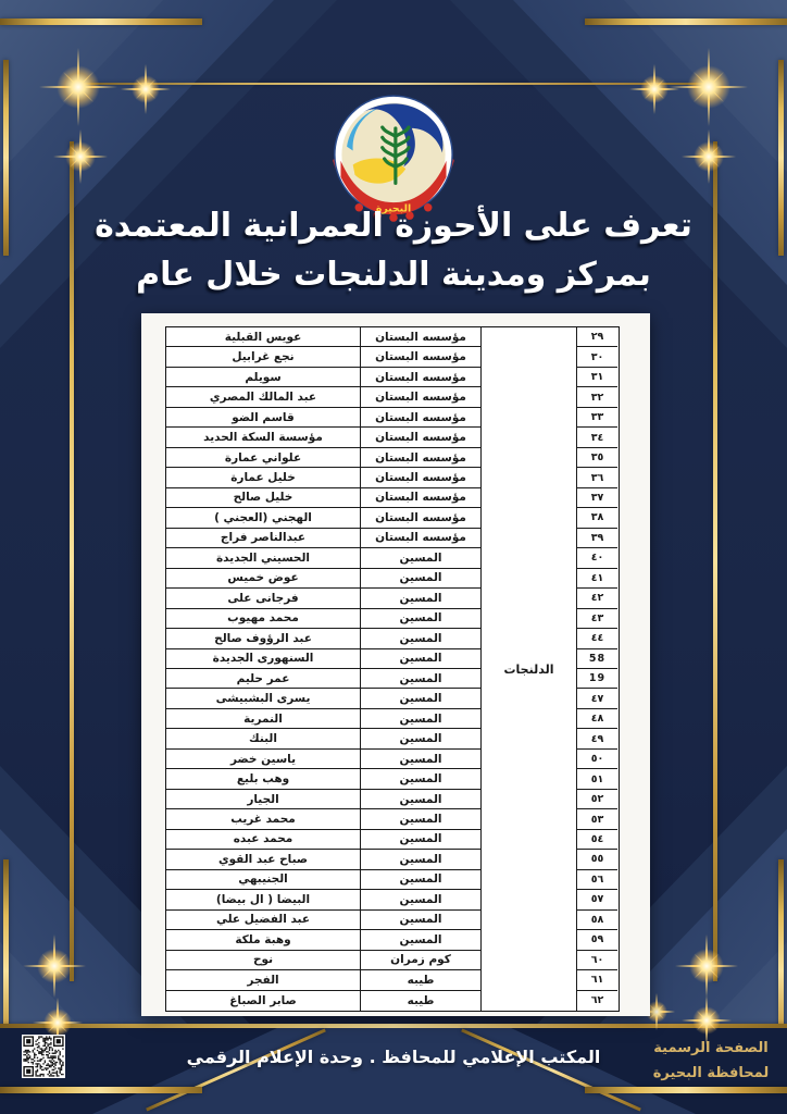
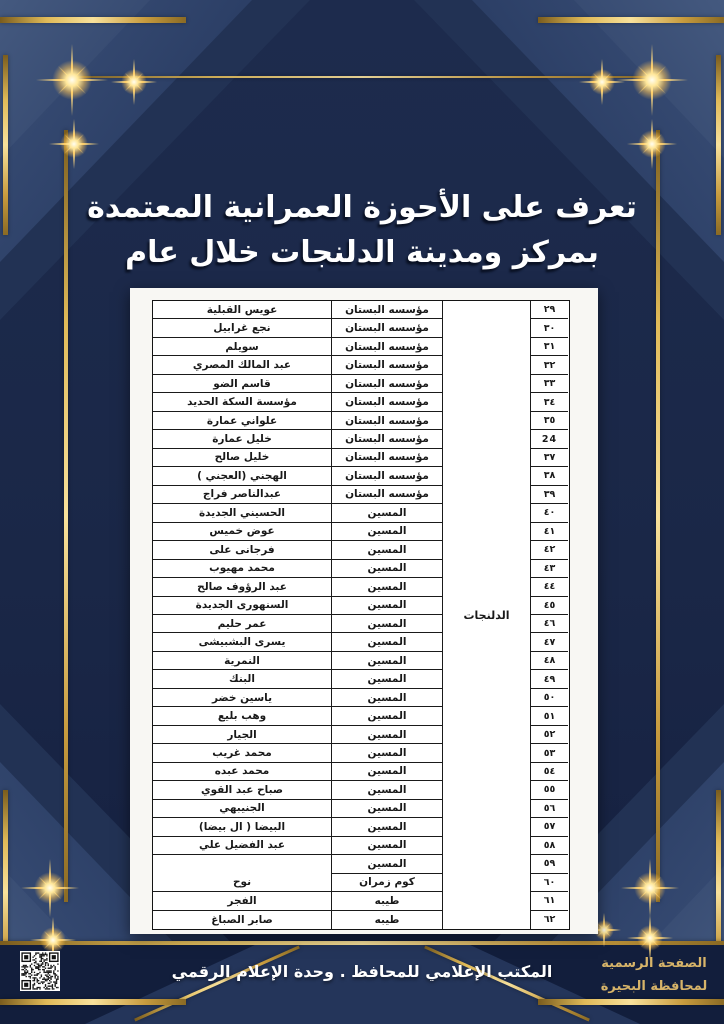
- البحيرة
  تعرف على الأحوزة العمرانية المعتمدة
  بمركز ومدينة الدلنجات خلال عام
  الدلنجات
  عويس القبلية
  مؤسسه البستان
  ٢٩
  نجع غرابيل
  مؤسسه البستان
  ٣٠
  سويلم
  مؤسسه البستان
  ٣١
  عبد المالك المصري
  مؤسسه البستان
  ٣٢
  قاسم الضو
  مؤسسه البستان
  ٣٣
  مؤسسة السكة الحديد
  مؤسسه البستان
  ٣٤
  علواني عمارة
  مؤسسه البستان
  ٣٥
  خليل عمارة
  مؤسسه البستان
- ٣٦
+ 24
  خليل صالح
  مؤسسه البستان
  ٣٧
  الهجني (العجني )
  مؤسسه البستان
  ٣٨
  عبدالناصر فراج
  مؤسسه البستان
  ٣٩
  الحسيني الجديدة
  المسين
  ٤٠
  عوض خميس
  المسين
  ٤١
  فرجانى على
  المسين
  ٤٢
  محمد مهيوب
  المسين
  ٤٣
  عبد الرؤوف صالح
  المسين
  ٤٤
  السنهورى الجديدة
  المسين
- 58
+ ٤٥
  عمر حليم
  المسين
- 19
+ ٤٦
  يسرى البشبيشى
  المسين
  ٤٧
  النمرية
  المسين
  ٤٨
  البنك
  المسين
  ٤٩
  ياسين خضر
  المسين
  ٥٠
  وهب بليع
  المسين
  ٥١
  الجيار
  المسين
  ٥٢
  محمد غريب
  المسين
  ٥٣
  محمد عبده
  المسين
  ٥٤
  صباح عبد القوي
  المسين
  ٥٥
  الجنيبهي
  المسين
  ٥٦
  البيضا ( ال بيضا)
  المسين
  ٥٧
  عبد الفضيل علي
  المسين
  ٥٨
- وهبة ملكة
  المسين
  ٥٩
  نوح
  كوم زمران
  ٦٠
  الفجر
  طيبه
  ٦١
  صابر الصباغ
  طيبه
  ٦٢
  المكتب الإعلامي للمحافظ . وحدة الإعلام الرقمي
  الصفحة الرسمية
  لمحافظة البحيرة
